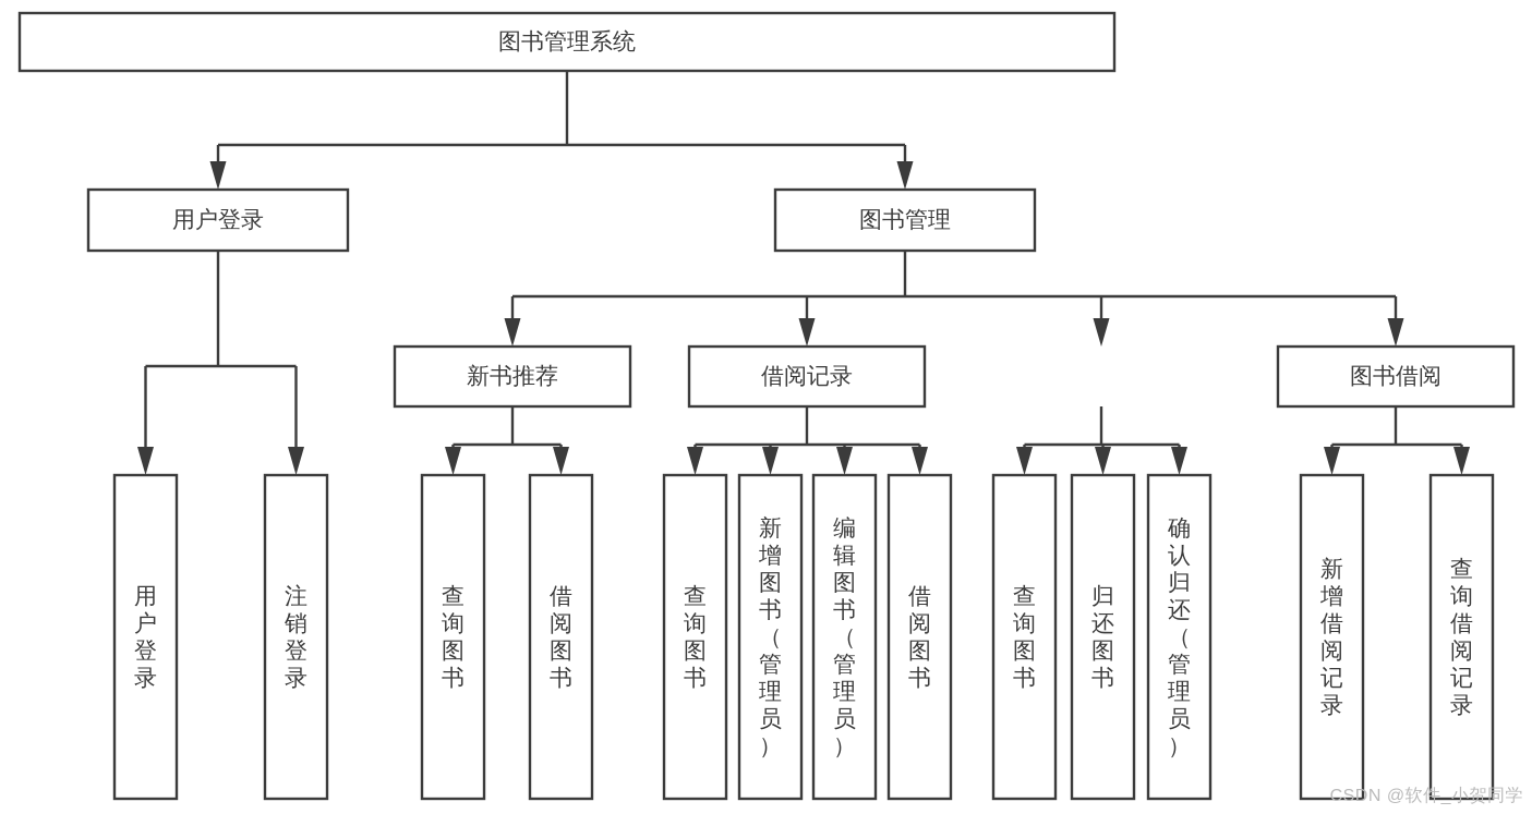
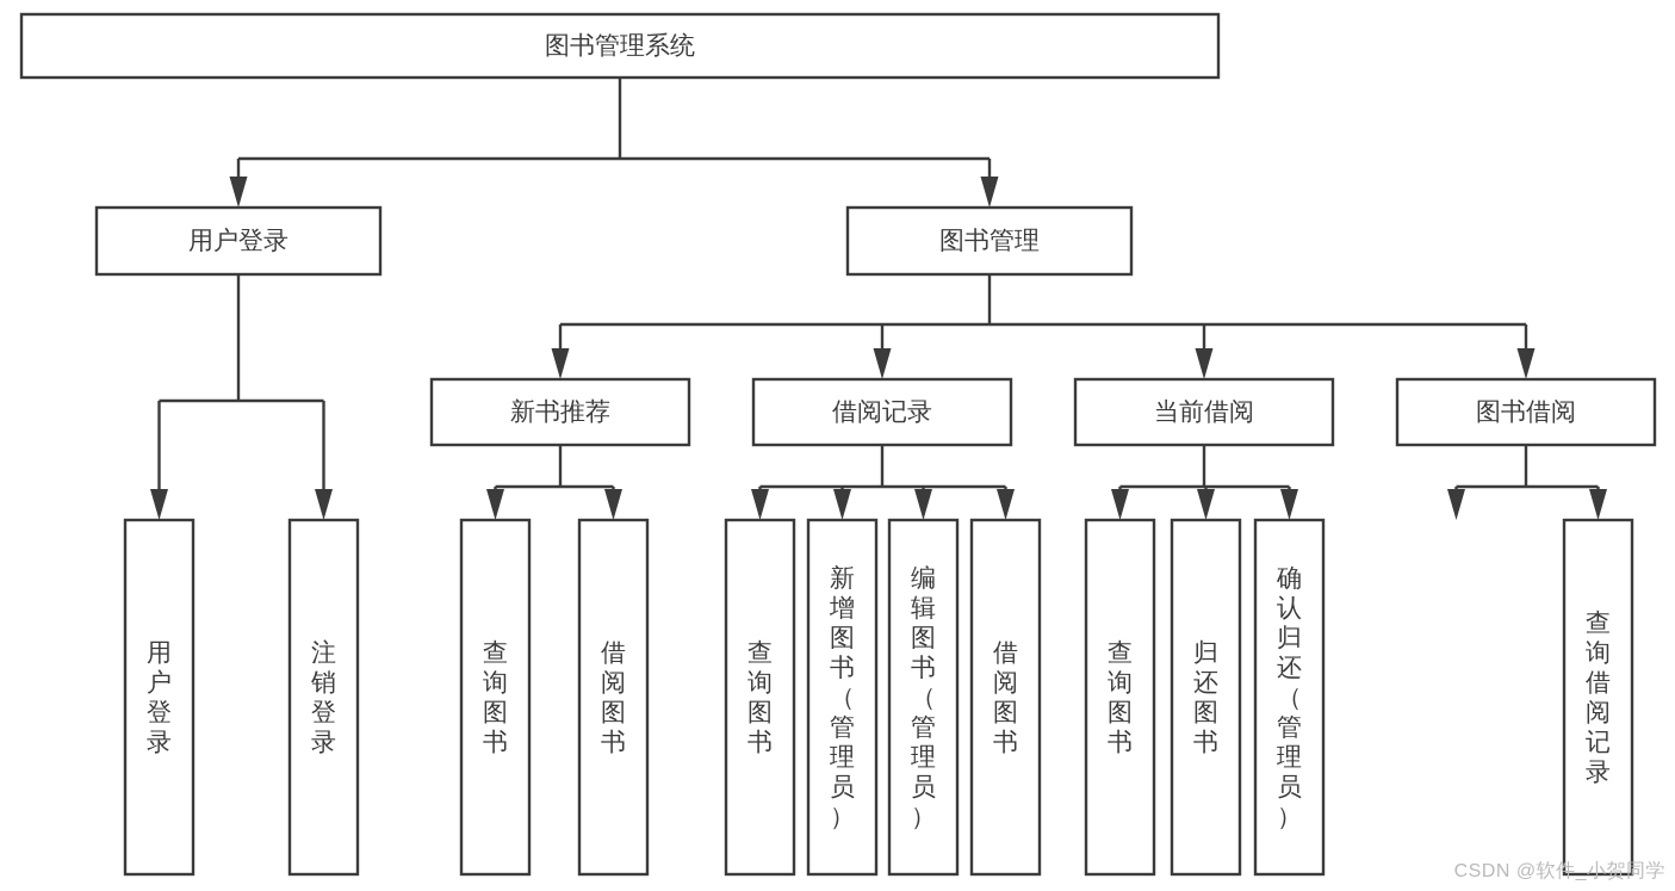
  图书管理系统
  用户登录
  图书管理
  新书推荐
  借阅记录
+ 当前借阅
  图书借阅
  用户登录
  注销登录
  查询图书
  借阅图书
  查询图书
  新增图书（管理员）
  编辑图书（管理员）
  借阅图书
  查询图书
  归还图书
  确认归还（管理员）
- 新增借阅记录
  查询借阅记录
  CSDN @软件_小贺同学
